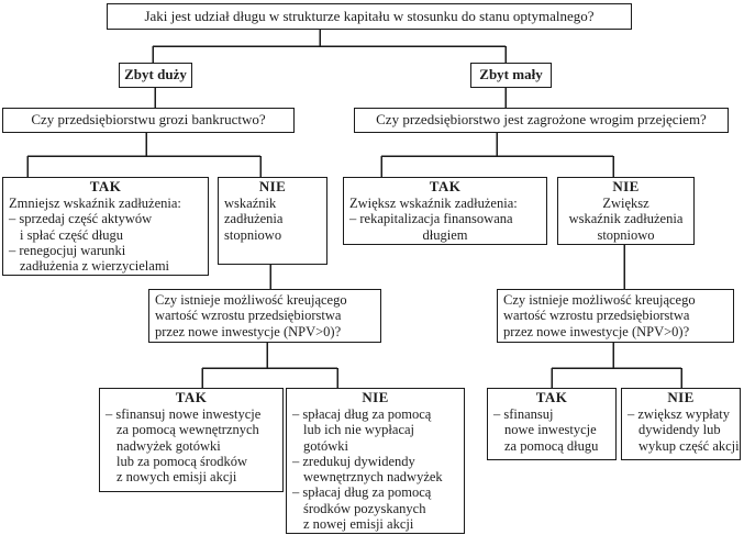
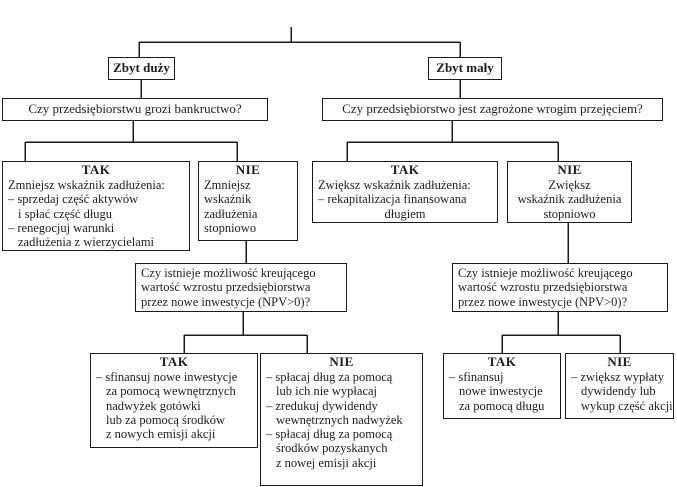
- Jaki jest udział długu w strukturze kapitału w stosunku do stanu optymalnego?
  Zbyt duży
  Zbyt mały
  Czy przedsiębiorstwu grozi bankructwo?
  Czy przedsiębiorstwo jest zagrożone wrogim przejęciem?
  TAK
  Zmniejsz wskaźnik zadłużenia:
  – sprzedaj część aktywów
  i spłać część długu
  – renegocjuj warunki
  zadłużenia z wierzycielami
  NIE
+ Zmniejsz
  wskaźnik
  zadłużenia
  stopniowo
  TAK
  Zwiększ wskaźnik zadłużenia:
  – rekapitalizacja finansowana
  długiem
  NIE
  Zwiększ
  wskaźnik zadłużenia
  stopniowo
  Czy istnieje możliwość kreującego
  wartość wzrostu przedsiębiorstwa
  przez nowe inwestycje (NPV>0)?
  Czy istnieje możliwość kreującego
  wartość wzrostu przedsiębiorstwa
  przez nowe inwestycje (NPV>0)?
  TAK
  – sfinansuj nowe inwestycje
  za pomocą wewnętrznych
  nadwyżek gotówki
  lub za pomocą środków
  z nowych emisji akcji
  NIE
  – spłacaj dług za pomocą
  lub ich nie wypłacaj
- gotówki
  – zredukuj dywidendy
  wewnętrznych nadwyżek
  – spłacaj dług za pomocą
  środków pozyskanych
  z nowej emisji akcji
  TAK
  – sfinansuj
  nowe inwestycje
  za pomocą długu
  NIE
  – zwiększ wypłaty
  dywidendy lub
  wykup część akcji
